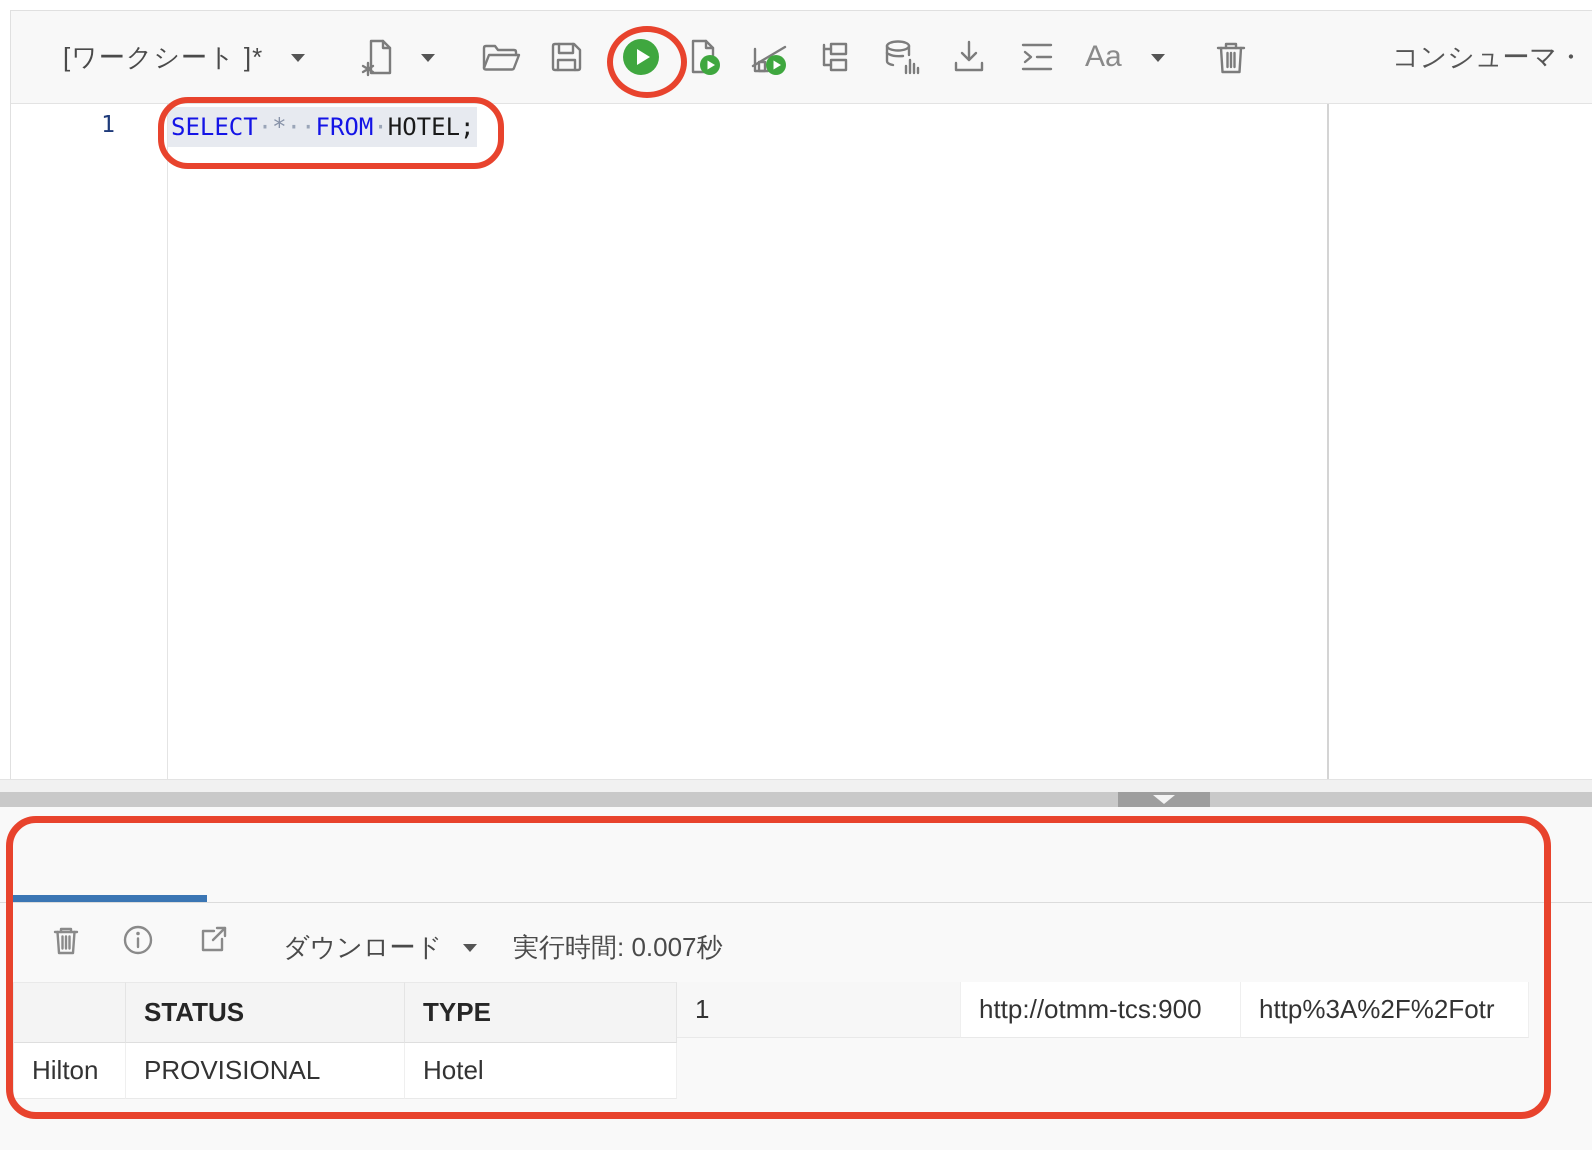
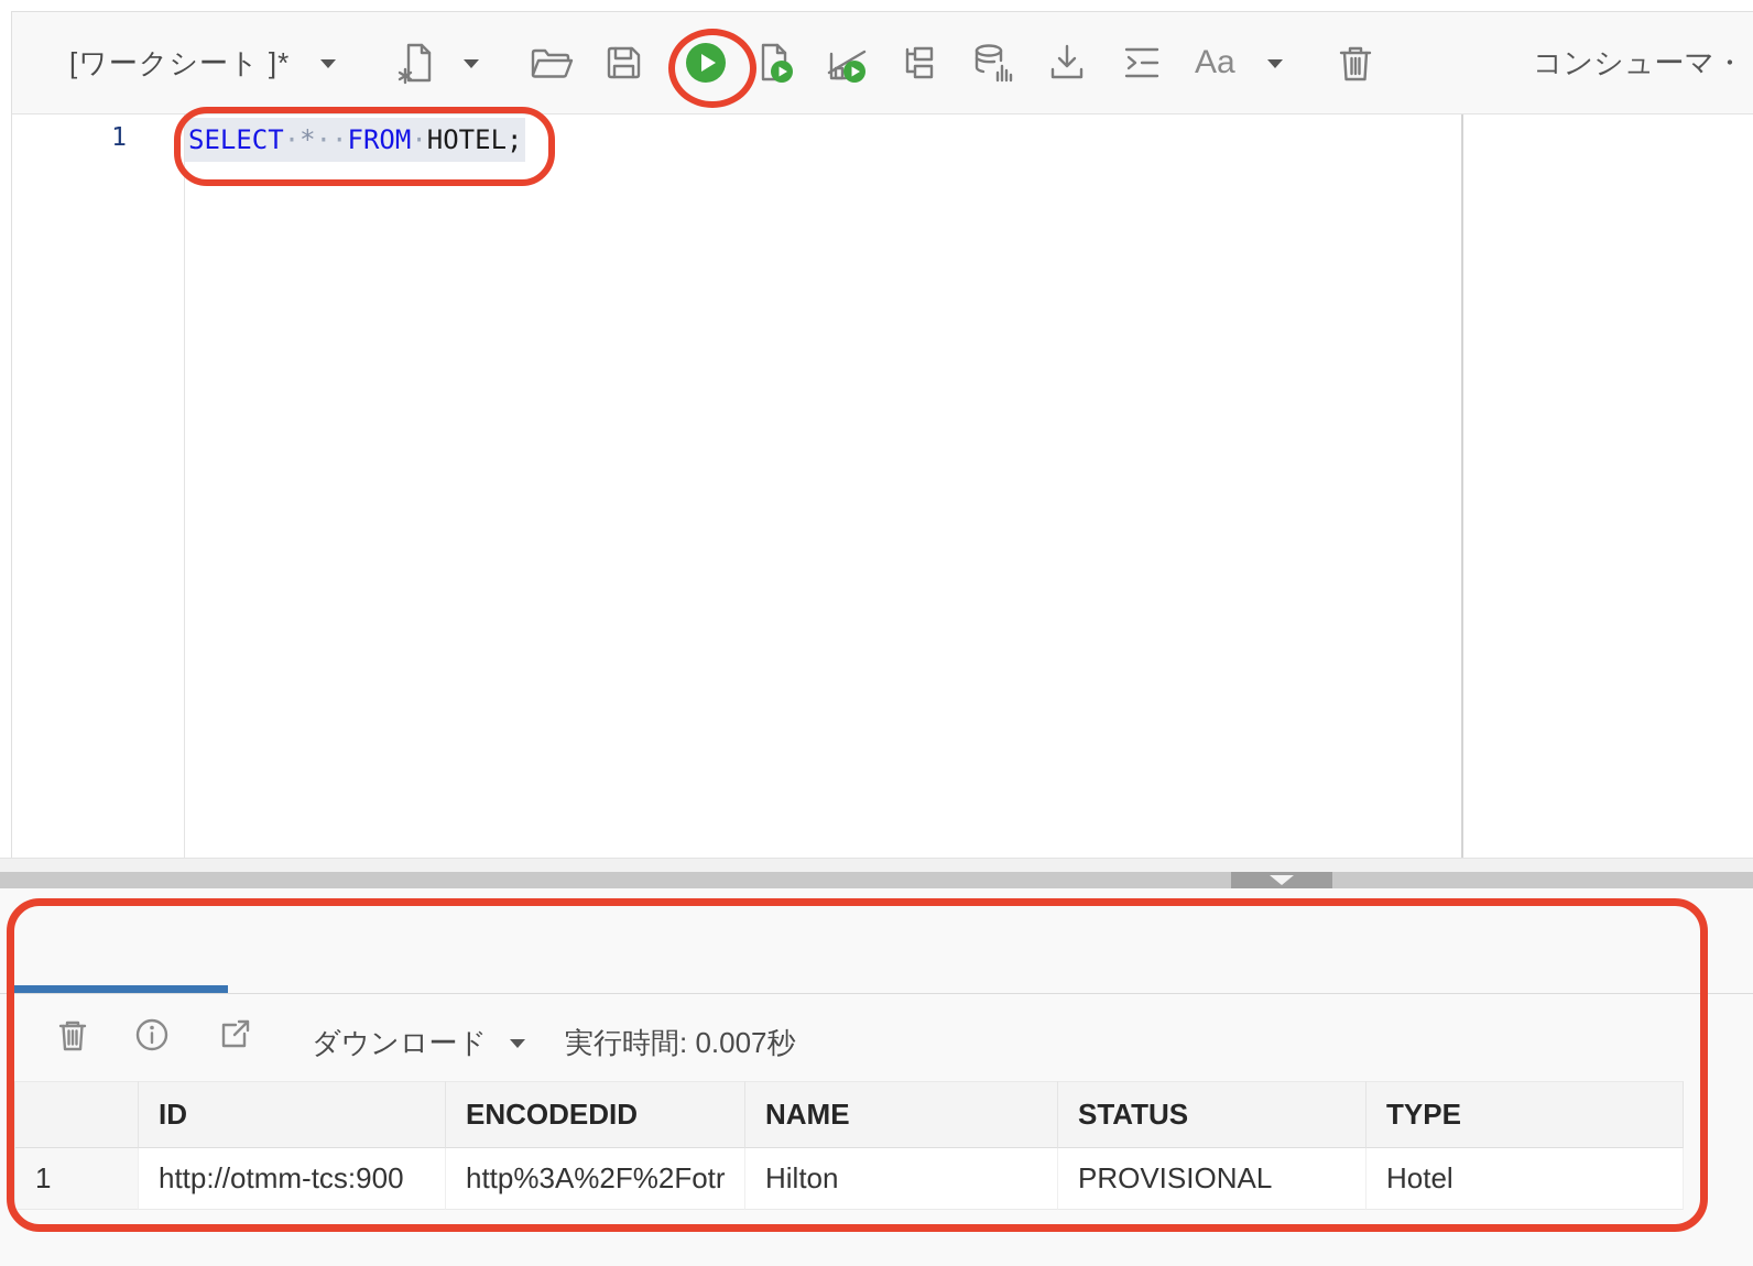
  [ワークシート ]*
  Aa
  コンシューマ・
  1
  SELECT·*··FROM·HOTEL;
  ダウンロード
  実行時間: 0.007秒
+ ID
+ ENCODEDID
+ NAME
  STATUS
  TYPE
  1
  http://otmm-tcs:900
  http%3A%2F%2Fotr
  Hilton
  PROVISIONAL
  Hotel
